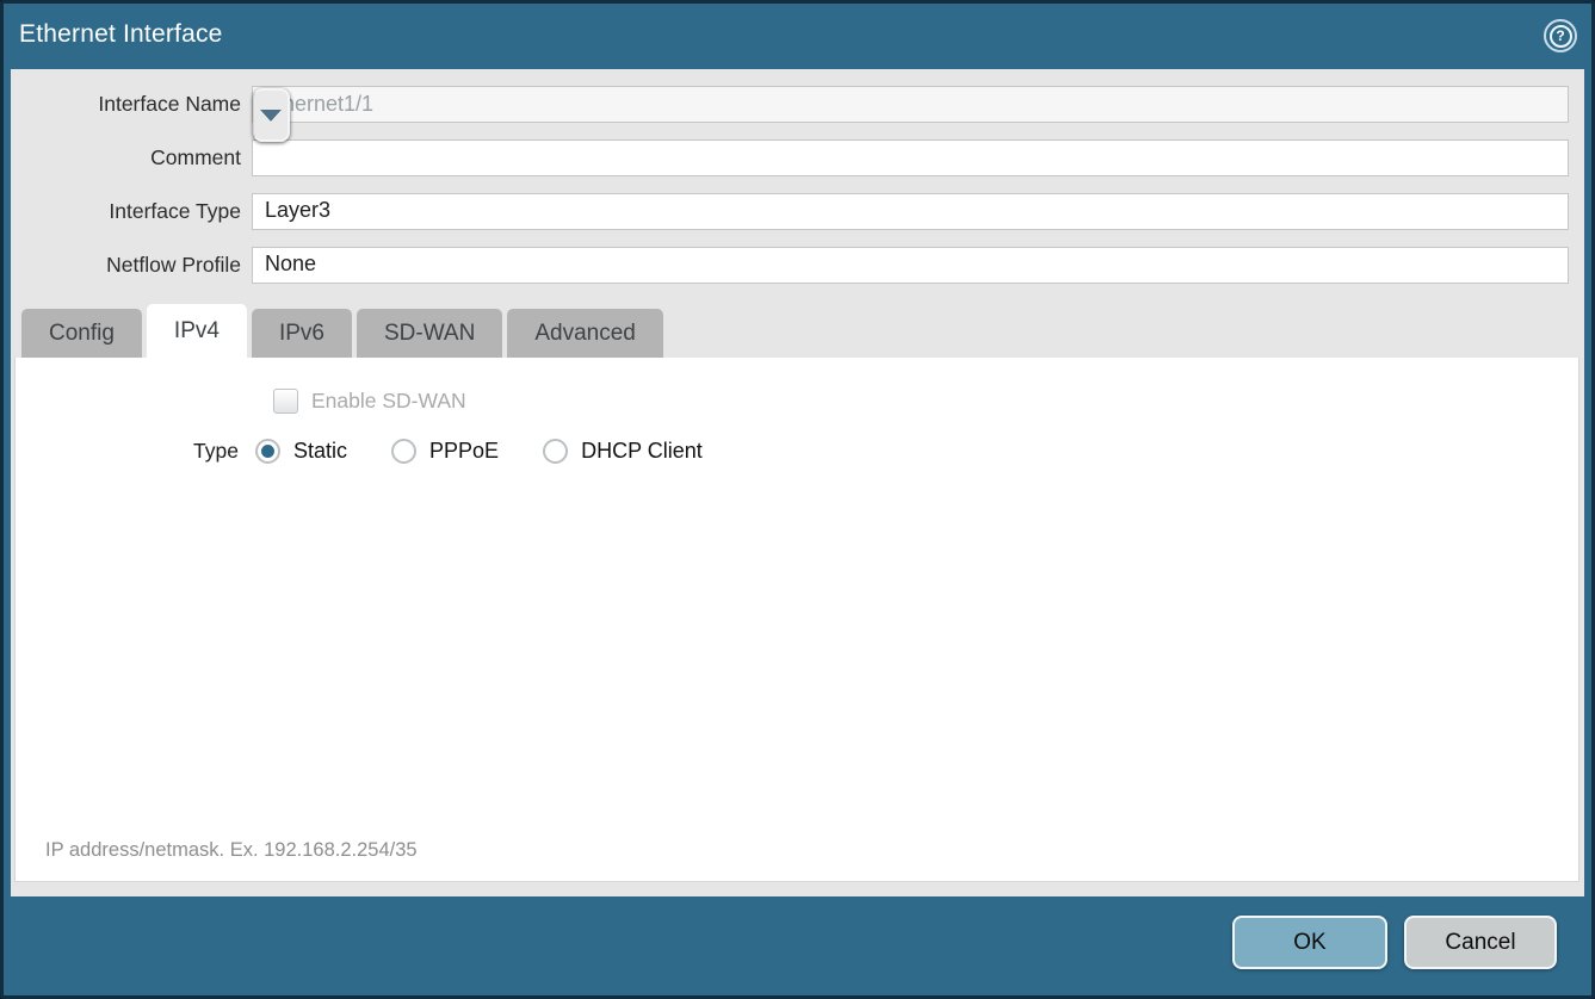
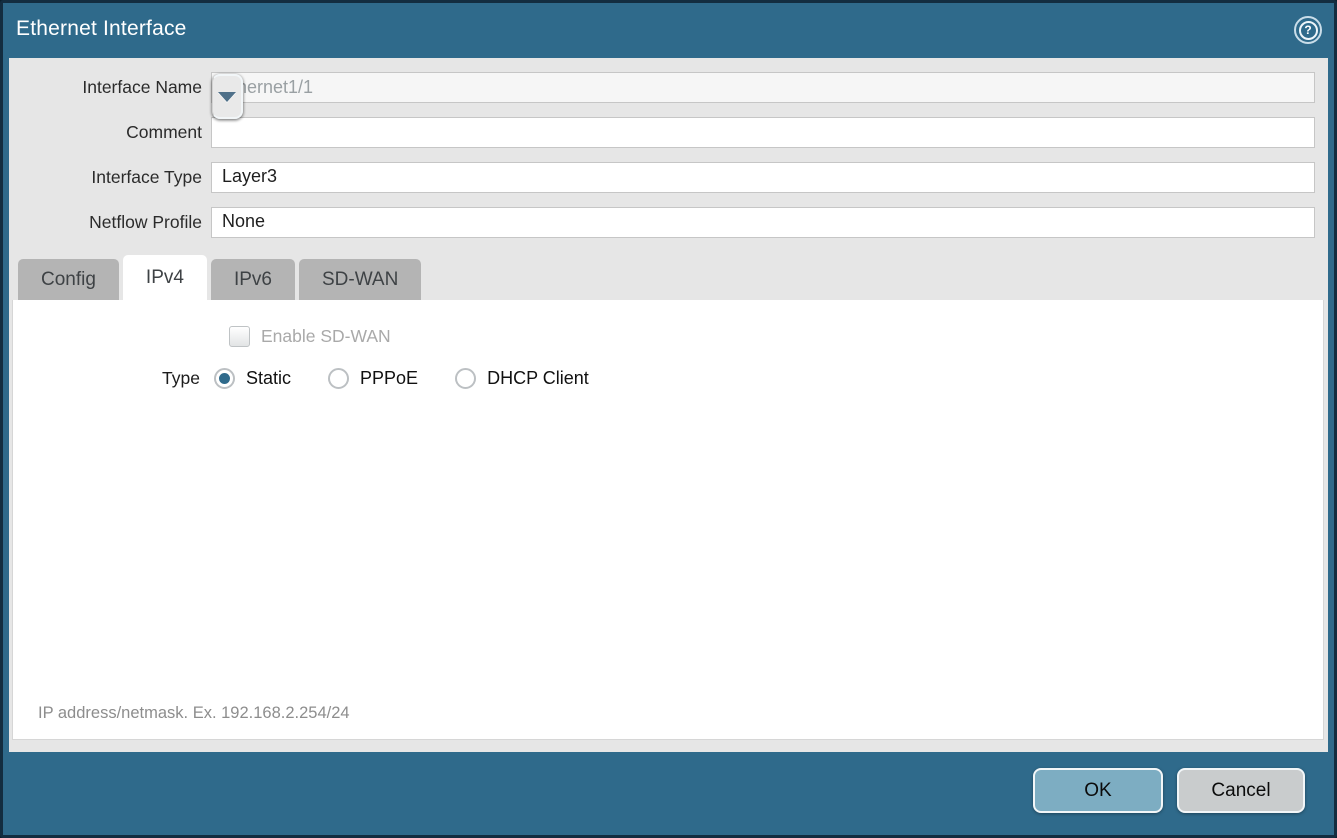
  Ethernet Interface
  ?
  Interface Name
  ernet1/1
  Comment
  Interface Type
  Layer3
  Netflow Profile
  None
  Config
  IPv4
  IPv6
  SD-WAN
- Advanced
  Enable SD-WAN
  Type
  Static
  PPPoE
  DHCP Client
- IP address/netmask. Ex. 192.168.2.254/35
+ IP address/netmask. Ex. 192.168.2.254/24
  OK
  Cancel
